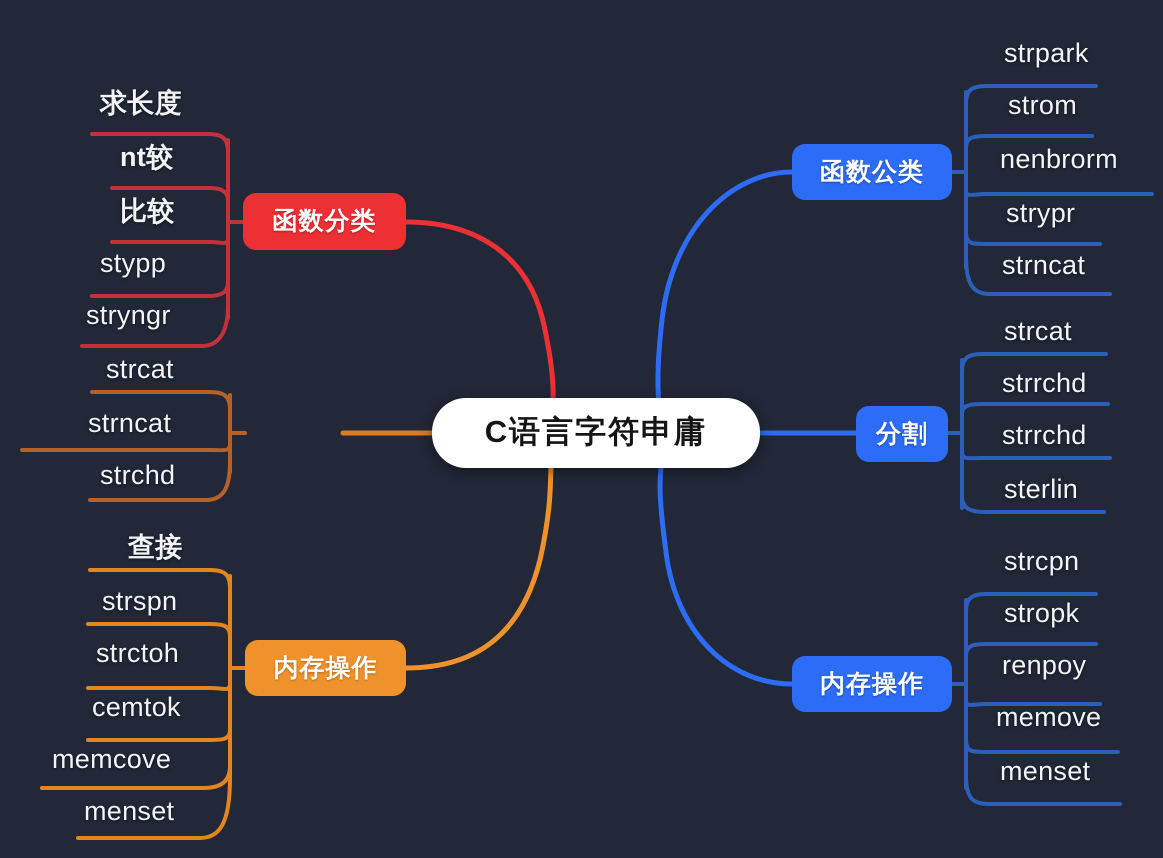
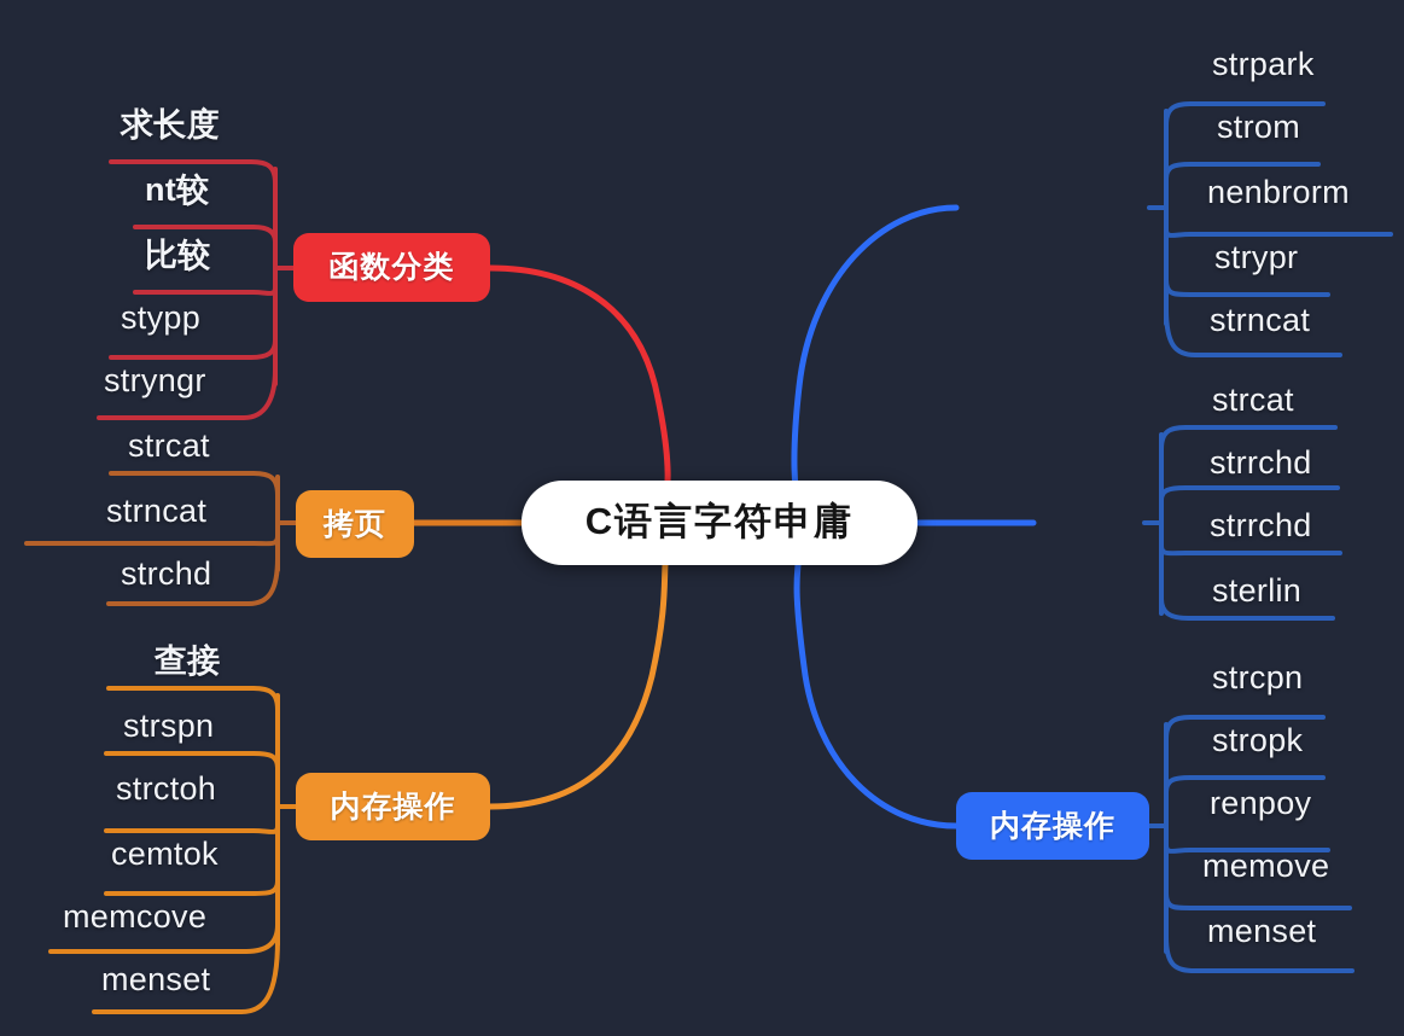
  C语言字符申庸
  函数分类
  求长度
  nt较
  比较
  stypp
  stryngr
+ 拷页
  strcat
  strncat
  strchd
  内存操作
  查接
  strspn
  strctoh
  cemtok
  memcove
  menset
- 函数公类
  strpark
  strom
  nenbrorm
  strypr
  strncat
- 分割
  strcat
  strrchd
  strrchd
  sterlin
  内存操作
  strcpn
  stropk
  renpoy
  memove
  menset
